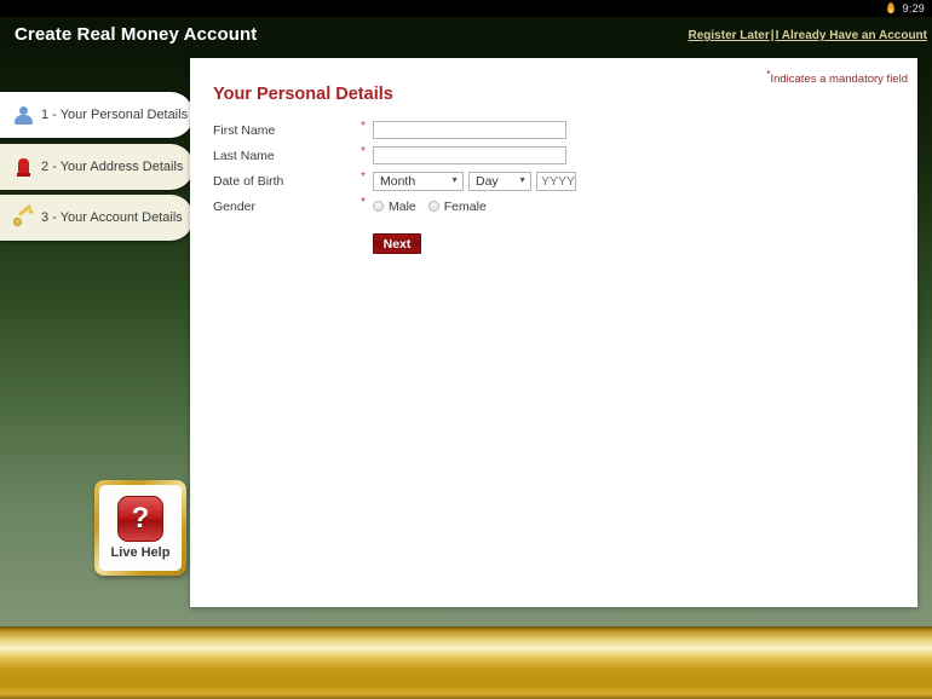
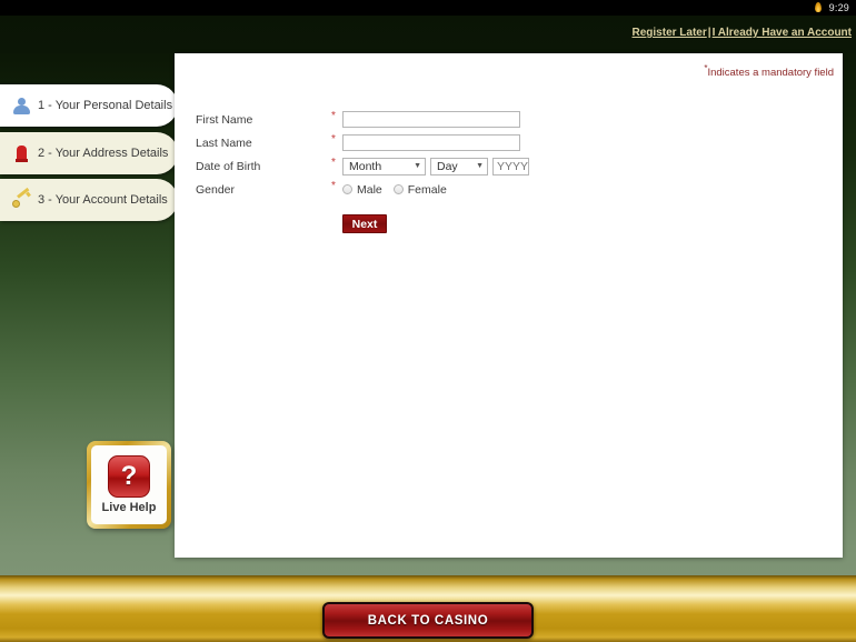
  9:29
- Create Real Money Account
  Register Later|I Already Have an Account
  1 - Your Personal Details
  2 - Your Address Details
  3 - Your Account Details
  *Indicates a mandatory field
- Your Personal Details
  First Name
  *
  Last Name
  *
  Date of Birth
  *
  Month
  Day
  YYYY
  Gender
  *
  Male
  Female
  Next
  ?
  Live Help
+ BACK TO CASINO
